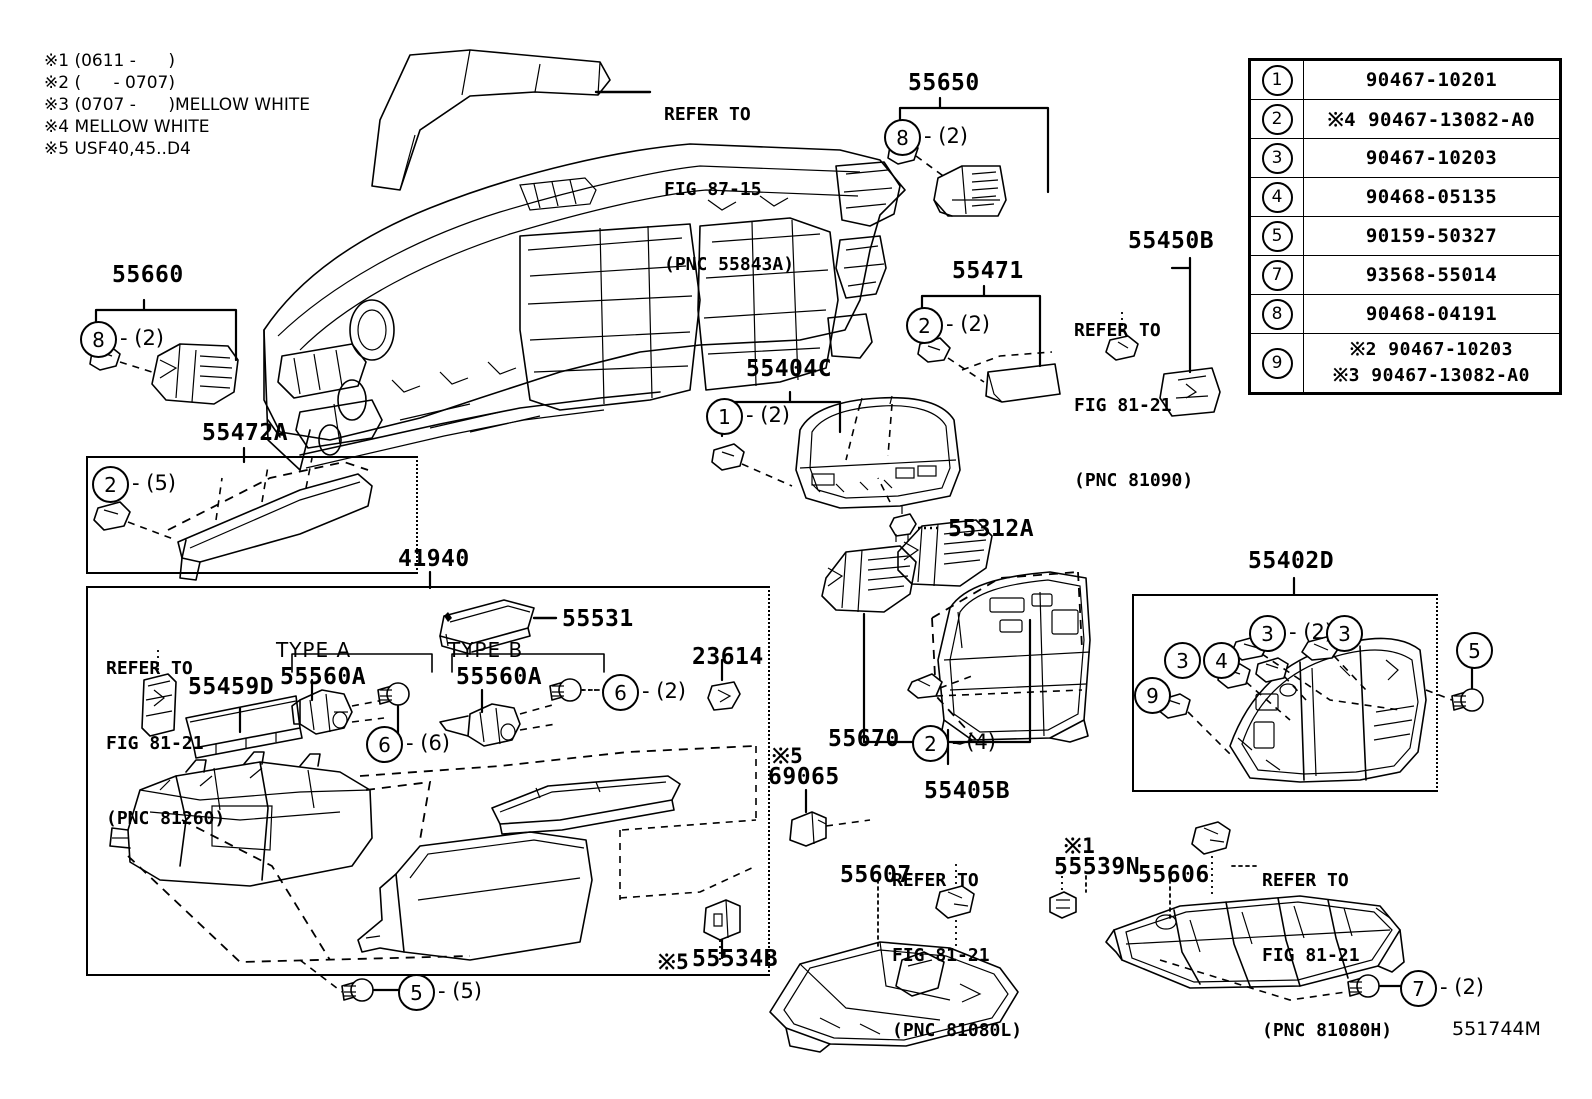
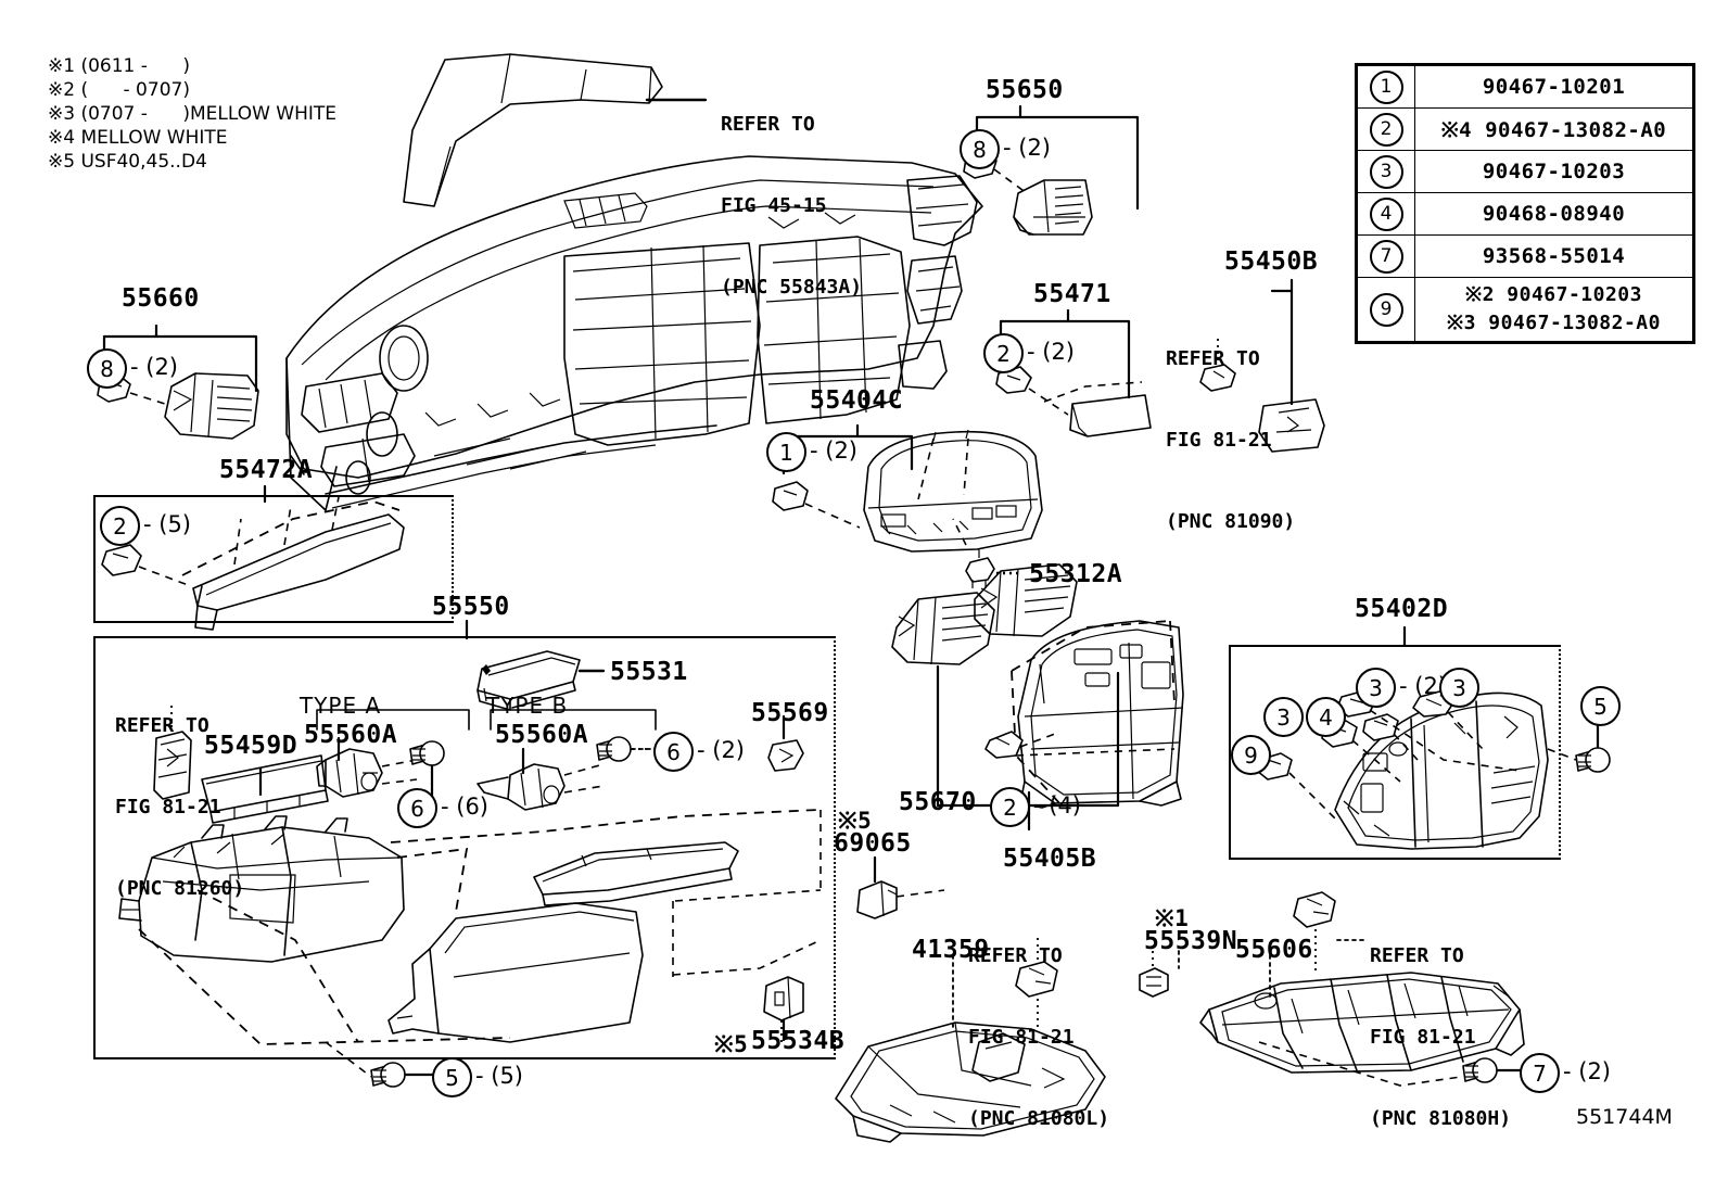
  ※1 (0611 - )
  ※2 ( - 0707)
  ※3 (0707 - )MELLOW WHITE
  ※4 MELLOW WHITE
  ※5 USF40,45..D4
  1	90467-10201
  2	※4 90467-13082-A0
  3	90467-10203
- 4	90468-05135
+ 4	90468-08940
- 5	90159-50327
  7	93568-55014
- 8	90468-04191
  9	※2 90467-10203 ※3 90467-13082-A0
  55650
  55660
  55471
  55450B
  55404C
  55312A
  55472A
- 41940
+ 55550
  55531
- 23614
+ 55569
  55459D
  55560A
  55560A
  ※5
  69065
  ※5
  55534B
  55670
  55405B
  55402D
- 55607
+ 41359
  ※1
  55539N
  55606
  TYPE A
  TYPE B
  REFER TO
- FIG 87-15
+ FIG 45-15
  (PNC 55843A)
  REFER TO
  FIG 81-21
  (PNC 81090)
  REFER TO
  FIG 81-21
  (PNC 81260)
  REFER TO
  FIG 81-21
  (PNC 81080L)
  REFER TO
  FIG 81-21
  (PNC 81080H)
  8
  - (2)
  8
  - (2)
  2
  - (2)
  1
  - (2)
  2
  - (5)
  6
  - (6)
  6
  - (2)
  2
  - (4)
  3
  - (2
  3
  3
  4
  9
  5
  5
  - (5)
  7
  - (2)
  551744M
